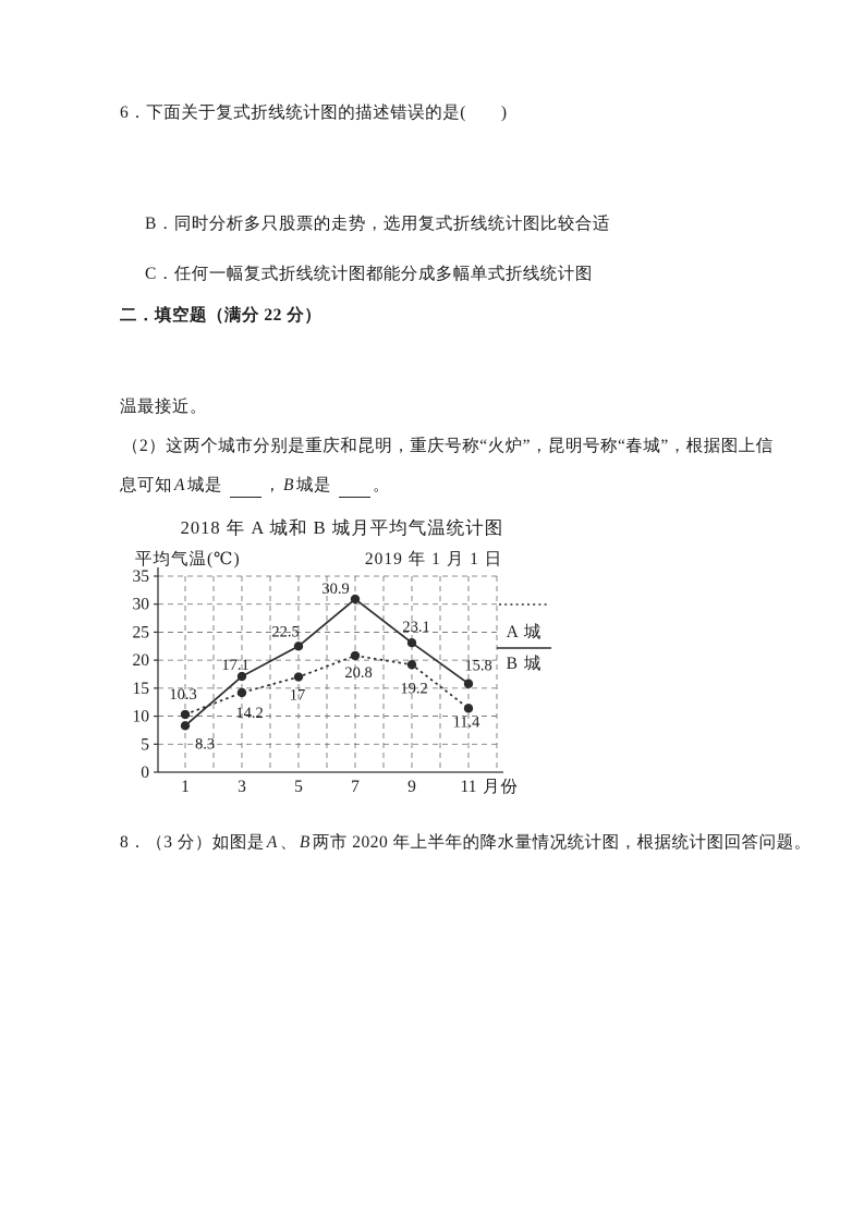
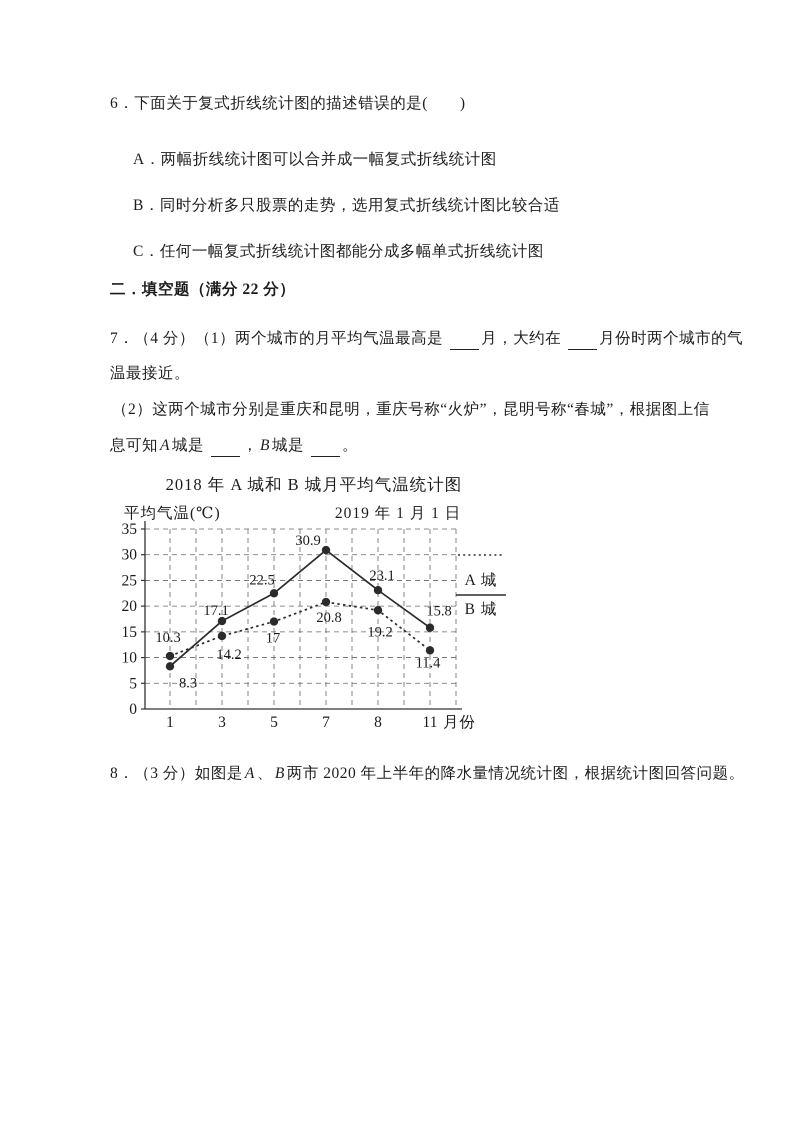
  6．下面关于复式折线统计图的描述错误的是( )
+ A．两幅折线统计图可以合并成一幅复式折线统计图
  B．同时分析多只股票的走势，选用复式折线统计图比较合适
  C．任何一幅复式折线统计图都能分成多幅单式折线统计图
  二．填空题（满分 22 分）
+ 7．（4 分）（1）两个城市的月平均气温最高是 月，大约在 月份时两个城市的气
  温最接近。
  （2）这两个城市分别是重庆和昆明，重庆号称“火炉”，昆明号称“春城”，根据图上信
  息可知A城是 ，B城是 。
  2018 年 A 城和 B 城月平均气温统计图
  平均气温(℃)
  2019 年 1 月 1 日
  0
  5
  10
  15
  20
  25
  30
  35
  1
  3
  5
  7
- 9
+ 8
  11
  10.3
  14.2
  17
  20.8
  19.2
  11.4
  8.3
  17.1
  22.5
  30.9
  23.1
  15.8
  A 城
  B 城
  月份
  8．（3 分）如图是A、B两市 2020 年上半年的降水量情况统计图，根据统计图回答问题。
